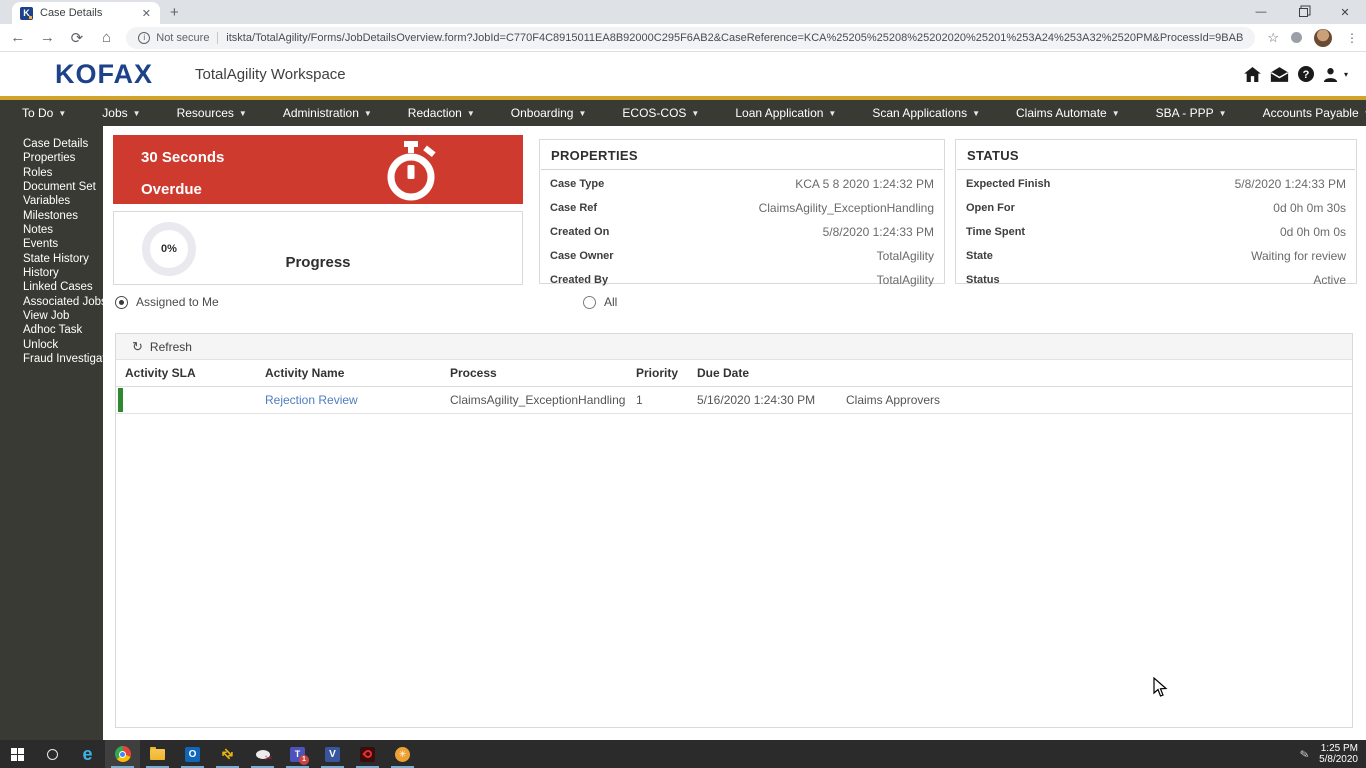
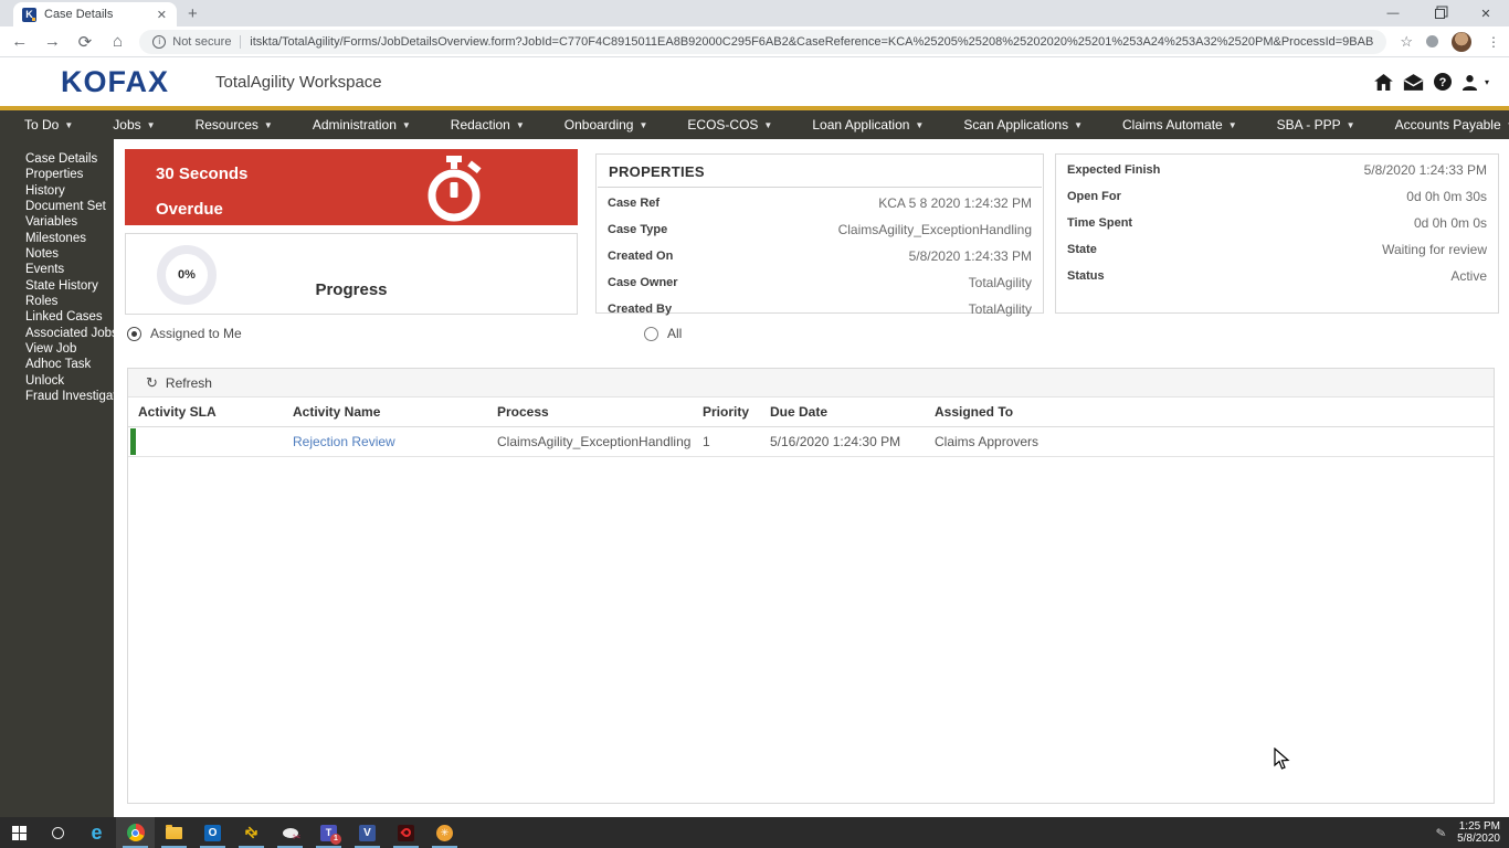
  K
  Case Details
  ✕
  +
  —
  ✕
  ←
  →
  ⟳
  ⌂
  i
  Not secure
  itskta/TotalAgility/Forms/JobDetailsOverview.form?JobId=C770F4C8915011EA8B92000C295F6AB2&CaseReference=KCA%25205%25208%25202020%25201%253A24%253A32%2520PM&ProcessId=9BAB
  ☆
  ⋮
  KOFAX
  TotalAgility Workspace
  ?
  ▾
  To Do
  ▼
  Jobs
  ▼
  Resources
  ▼
  Administration
  ▼
  Redaction
  ▼
  Onboarding
  ▼
  ECOS-COS
  ▼
  Loan Application
  ▼
  Scan Applications
  ▼
  Claims Automate
  ▼
  SBA - PPP
  ▼
  Accounts Payable
  Case Details
  Properties
- Roles
+ History
  Document Set
  Variables
  Milestones
  Notes
  Events
  State History
- History
+ Roles
  Linked Cases
  Associated Job
  View Job
  Adhoc Task
  Unlock
  Fraud Investiga
  30 Seconds
  Overdue
  0%
  Progress
  PROPERTIES
- Case Type
+ Case Ref
  KCA 5 8 2020 1:24:32 PM
- Case Ref
+ Case Type
  ClaimsAgility_ExceptionHandling
  Created On
  5/8/2020 1:24:33 PM
  Case Owner
  TotalAgility
  Created By
  TotalAgility
- STATUS
  Expected Finish
  5/8/2020 1:24:33 PM
  Open For
  0d 0h 0m 30s
  Time Spent
  0d 0h 0m 0s
  State
  Waiting for review
  Status
  Active
  Assigned to Me
  All
  ↻
  Refresh
  Activity SLA
  Activity Name
  Process
  Priority
  Due Date
+ Assigned To
  Rejection Review
  ClaimsAgility_ExceptionHandling
  1
  5/16/2020 1:24:30 PM
  Claims Approvers
  e
  O
  T
  V
  ✳
  1:25 PM
  5/8/2020
